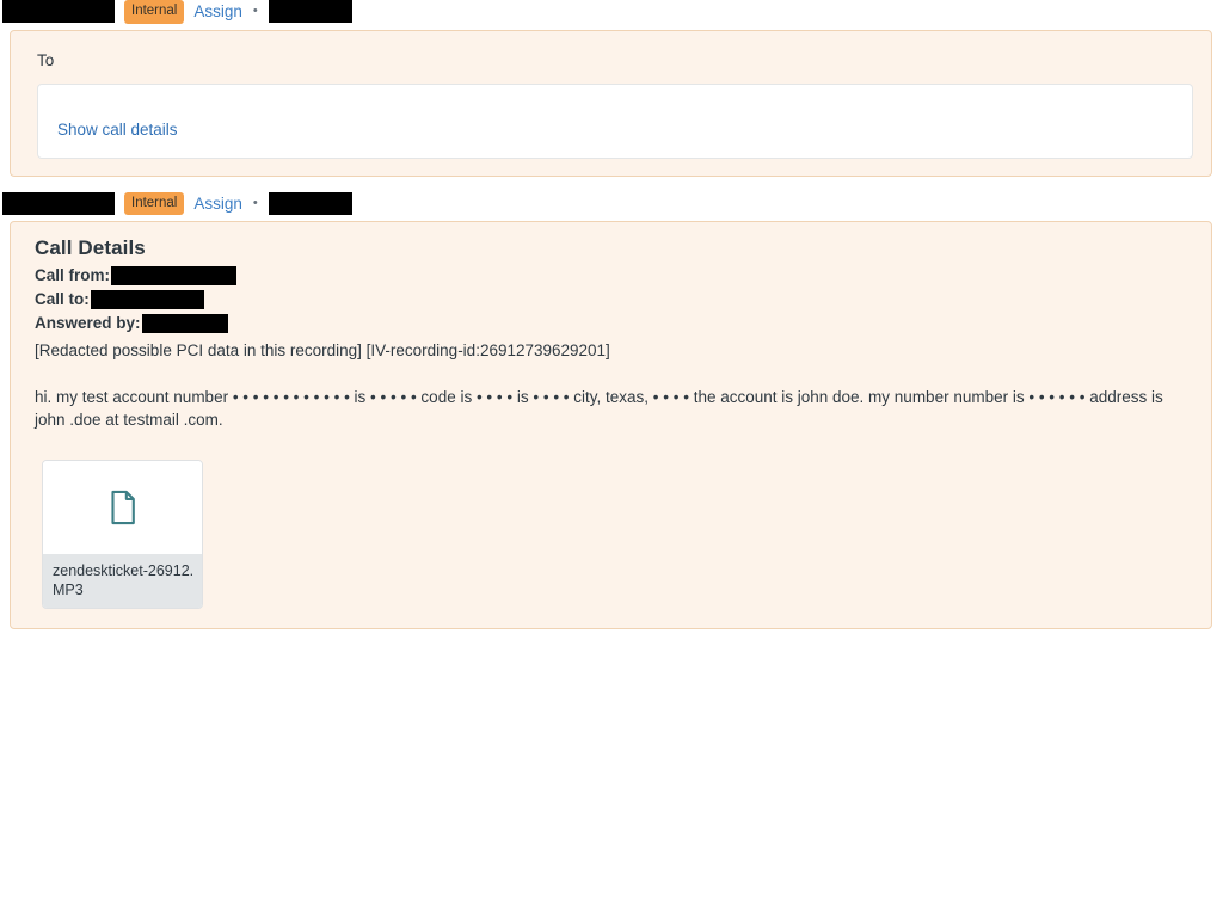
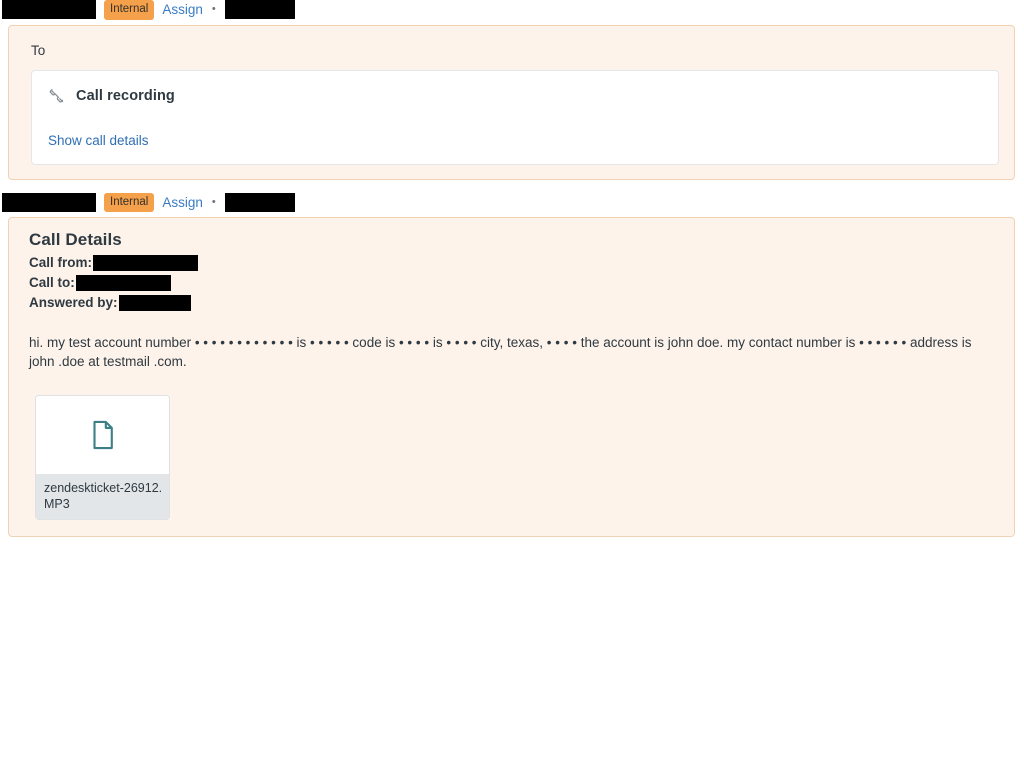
  Internal
  Assign
  •
  To
+ Call recording
  Show call details
  Internal
  Assign
  •
  Call Details
  Call from:
  Call to:
  Answered by:
- [Redacted possible PCI data in this recording] [IV-recording-id:26912739629201]
- hi. my test account number • • • • • • • • • • • • is • • • • • code is • • • • is • • • • city, texas, • • • • the account is john doe. my number number is • • • • • • address is john .doe at testmail .com.
+ hi. my test account number • • • • • • • • • • • • is • • • • • code is • • • • is • • • • city, texas, • • • • the account is john doe. my contact number is • • • • • • address is john .doe at testmail .com.
  zendeskticket-26912.
  MP3
